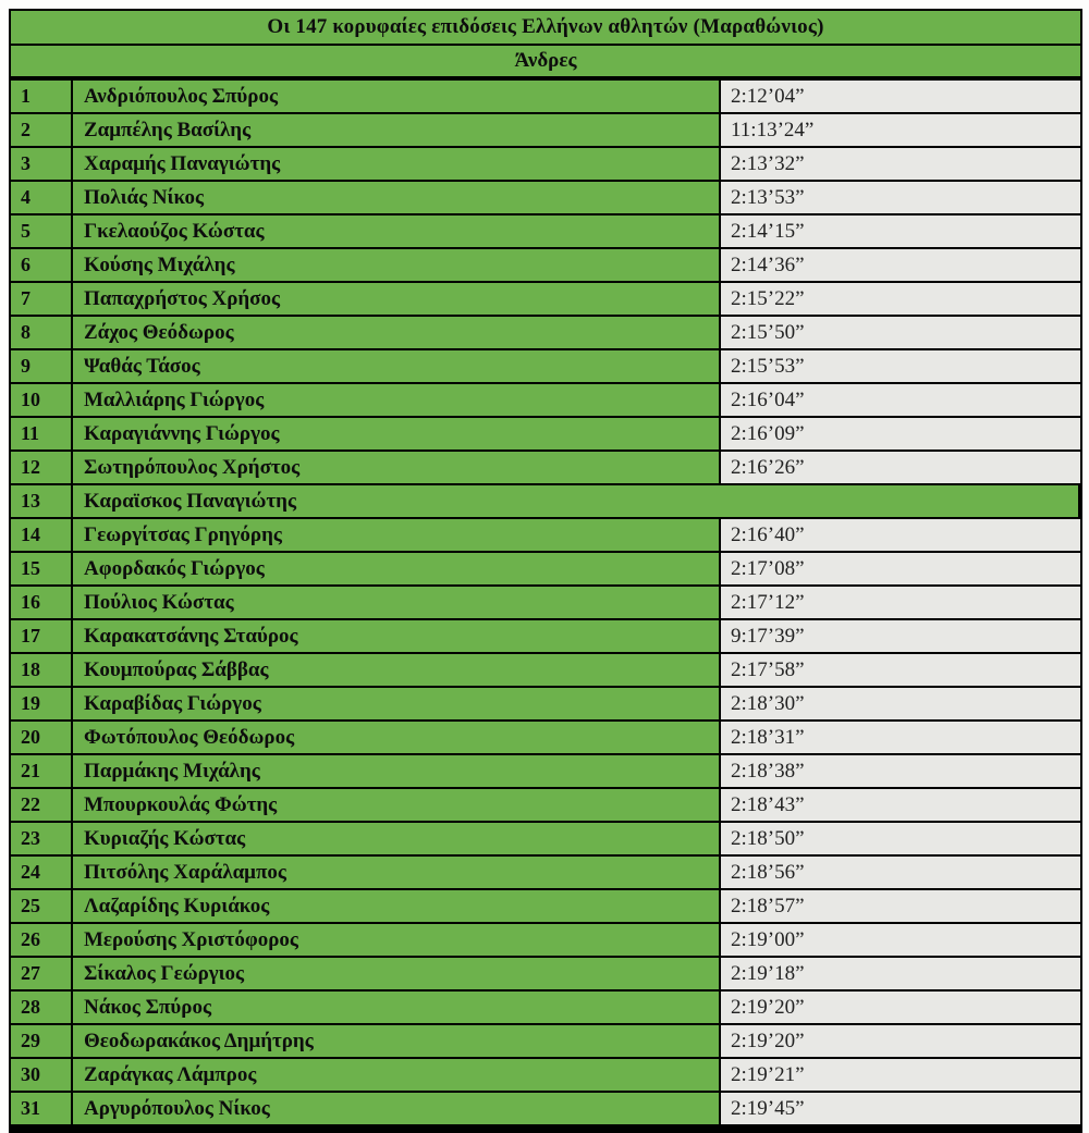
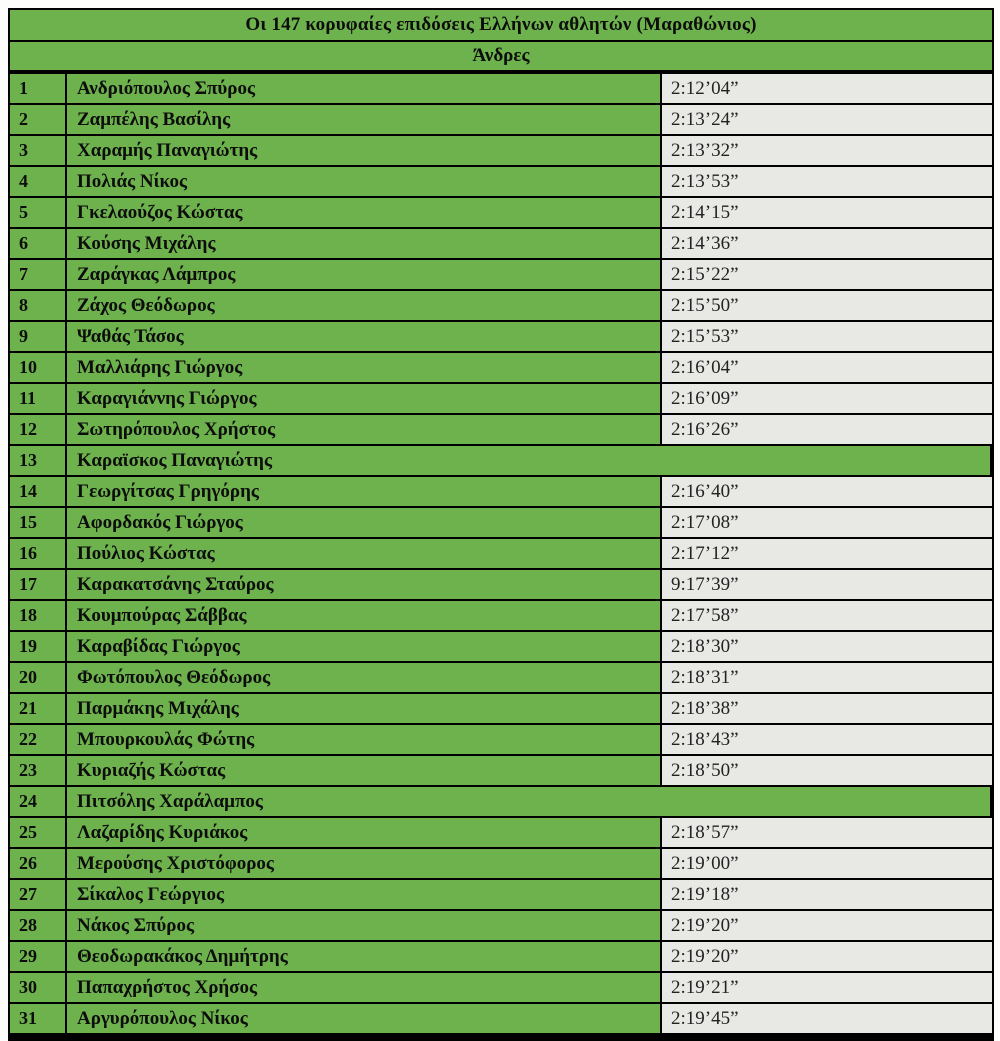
  Οι 147 κορυφαίες επιδόσεις Ελλήνων αθλητών (Μαραθώνιος)
  Άνδρες
  1
  Ανδριόπουλος Σπύρος
  2:12’04”
  2
  Ζαμπέλης Βασίλης
- 11:13’24”
+ 2:13’24”
  3
  Χαραμής Παναγιώτης
  2:13’32”
  4
  Πολιάς Νίκος
  2:13’53”
  5
  Γκελαούζος Κώστας
  2:14’15”
  6
  Κούσης Μιχάλης
  2:14’36”
  7
- Παπαχρήστος Χρήσος
+ Ζαράγκας Λάμπρος
  2:15’22”
  8
  Ζάχος Θεόδωρος
  2:15’50”
  9
  Ψαθάς Τάσος
  2:15’53”
  10
  Μαλλιάρης Γιώργος
  2:16’04”
  11
  Καραγιάννης Γιώργος
  2:16’09”
  12
  Σωτηρόπουλος Χρήστος
  2:16’26”
  13
  Καραϊσκος Παναγιώτης
  14
  Γεωργίτσας Γρηγόρης
  2:16’40”
  15
  Αφορδακός Γιώργος
  2:17’08”
  16
  Πούλιος Κώστας
  2:17’12”
  17
  Καρακατσάνης Σταύρος
  9:17’39”
  18
  Κουμπούρας Σάββας
  2:17’58”
  19
  Καραβίδας Γιώργος
  2:18’30”
  20
  Φωτόπουλος Θεόδωρος
  2:18’31”
  21
  Παρμάκης Μιχάλης
  2:18’38”
  22
  Μπουρκουλάς Φώτης
  2:18’43”
  23
  Κυριαζής Κώστας
  2:18’50”
  24
  Πιτσόλης Χαράλαμπος
- 2:18’56”
  25
  Λαζαρίδης Κυριάκος
  2:18’57”
  26
  Μερούσης Χριστόφορος
  2:19’00”
  27
  Σίκαλος Γεώργιος
  2:19’18”
  28
  Νάκος Σπύρος
  2:19’20”
  29
  Θεοδωρακάκος Δημήτρης
  2:19’20”
  30
- Ζαράγκας Λάμπρος
+ Παπαχρήστος Χρήσος
  2:19’21”
  31
  Αργυρόπουλος Νίκος
  2:19’45”
